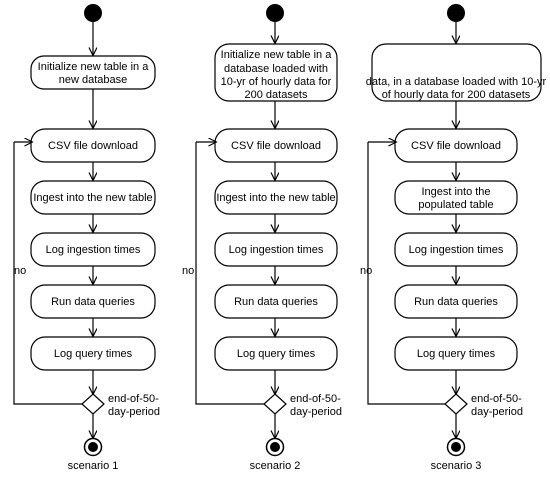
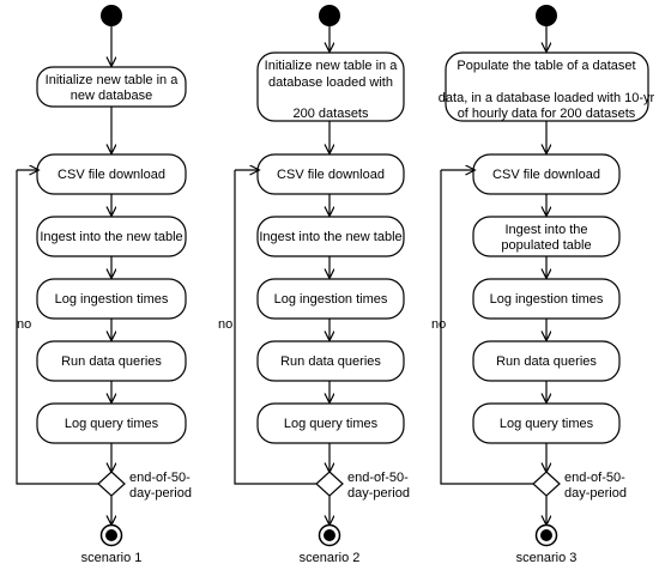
  Initialize new table in a
  new database
  CSV file download
  Ingest into the new table
  Log ingestion times
  Run data queries
  Log query times
  end-of-50-
  day-period
  no
  scenario 1
  Initialize new table in a
  database loaded with
- 10-yr of hourly data for
  200 datasets
  CSV file download
  Ingest into the new table
  Log ingestion times
  Run data queries
  Log query times
  end-of-50-
  day-period
  no
  scenario 2
+ Populate the table of a dataset
  data, in a database loaded with 10-yr
  of hourly data for 200 datasets
  CSV file download
  Ingest into the
  populated table
  Log ingestion times
  Run data queries
  Log query times
  end-of-50-
  day-period
  no
  scenario 3
